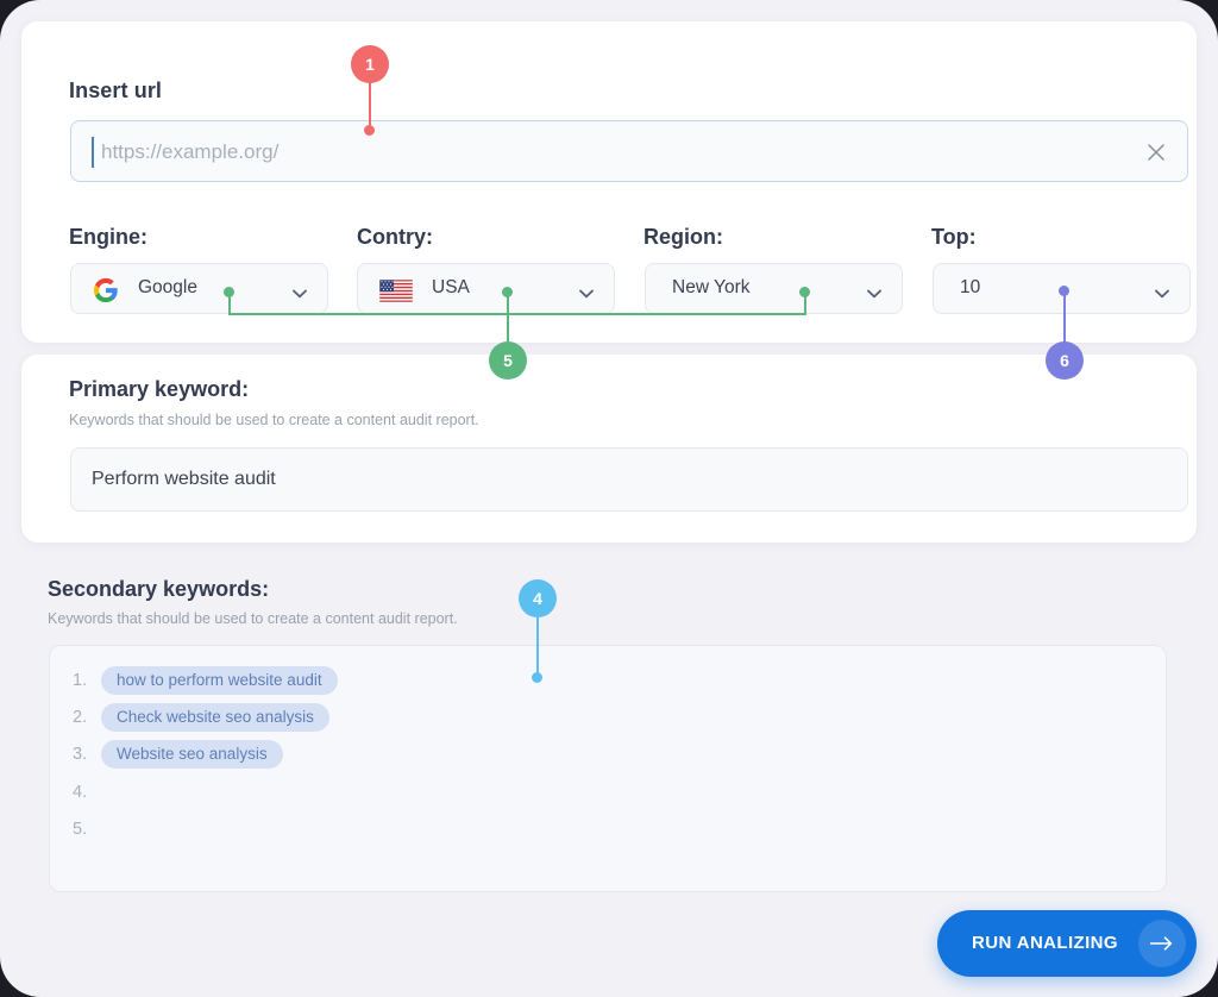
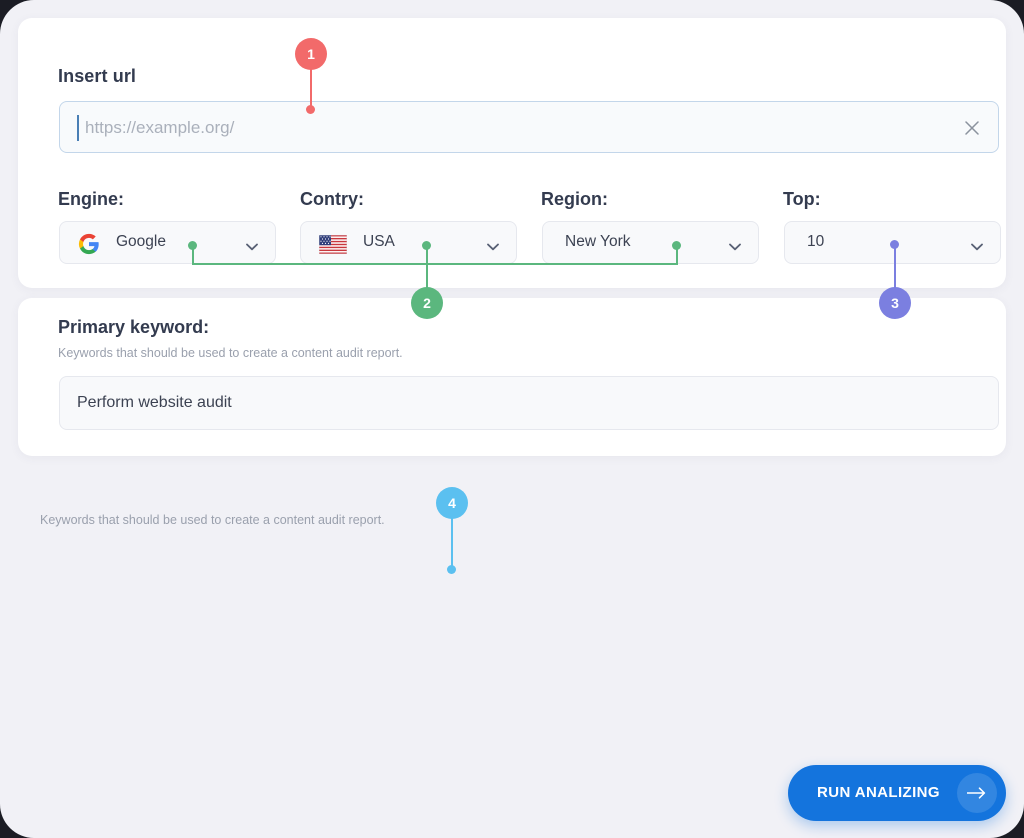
  Insert url
  https://example.org/
  Engine:
  Google
  Contry:
  USA
  Region:
  New York
  Top:
  10
  Primary keyword:
  Keywords that should be used to create a content audit report.
  Perform website audit
- Secondary keywords:
  Keywords that should be used to create a content audit report.
- 1.
- how to perform website audit
- 2.
- Check website seo analysis
- 3.
- Website seo analysis
- 4.
- 5.
  RUN ANALIZING
  1
- 5
+ 2
- 6
+ 3
  4
